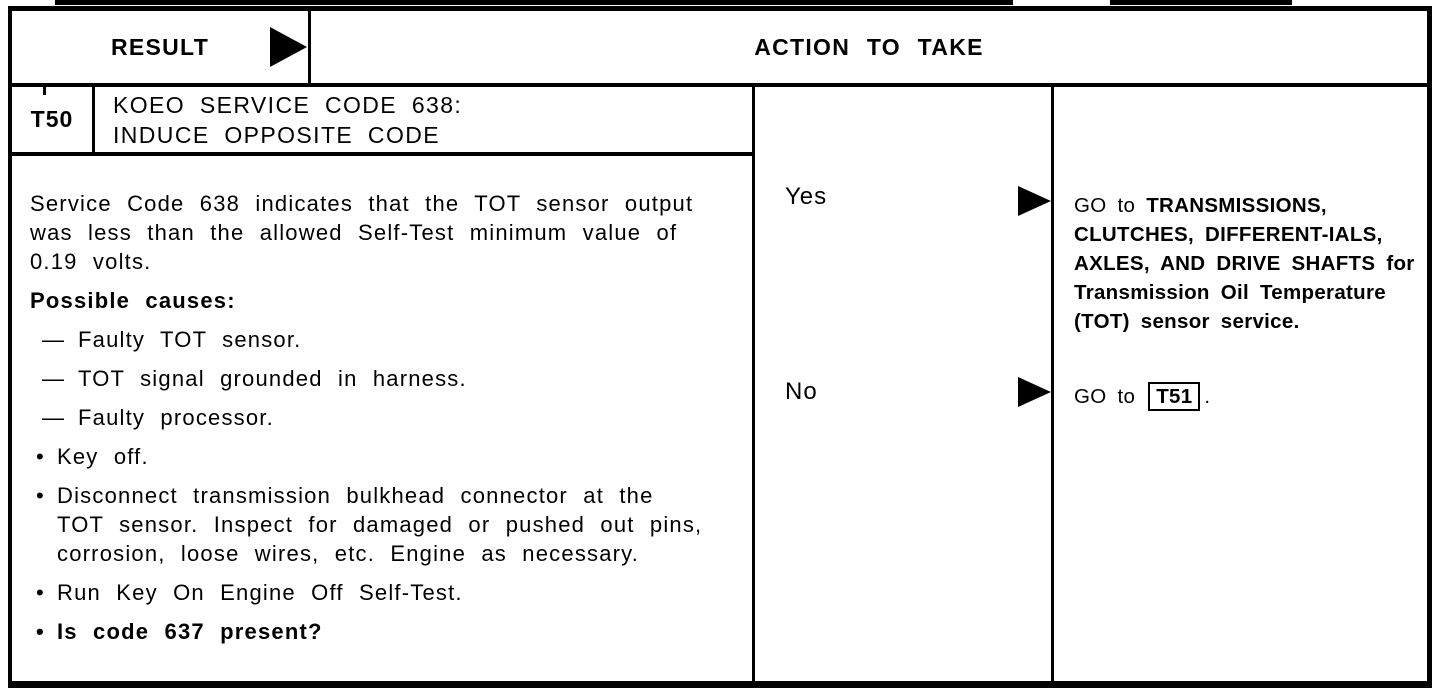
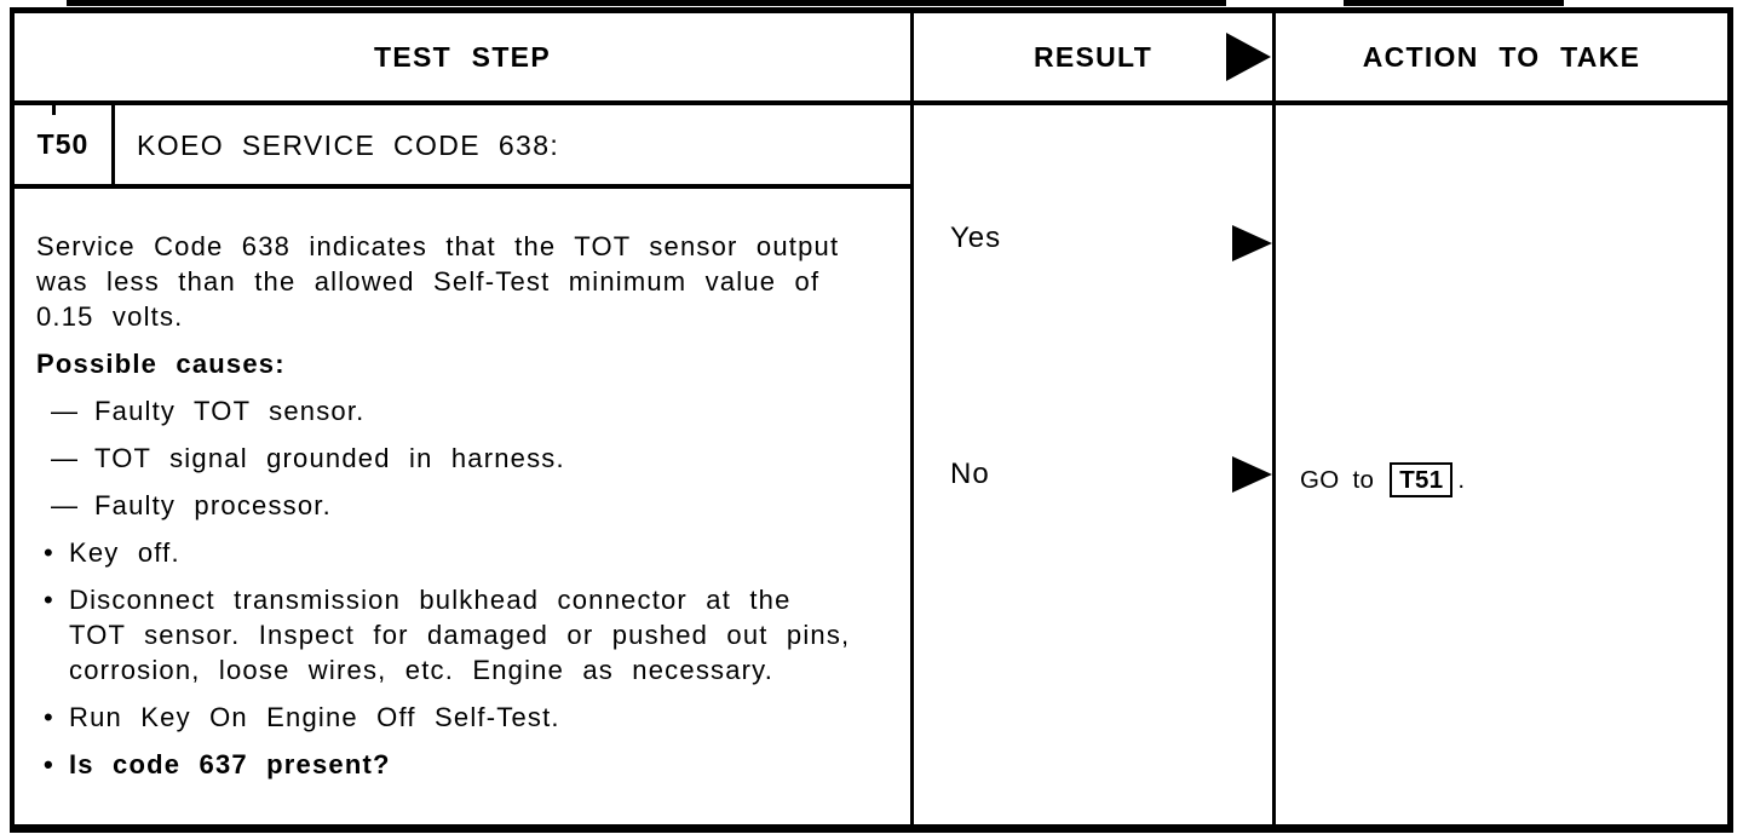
+ TEST STEP
  RESULT
  ACTION TO TAKE
  T50
  KOEO SERVICE CODE 638:
- INDUCE OPPOSITE CODE
- Service Code 638 indicates that the TOT sensor output was less than the allowed Self-Test minimum value of 0.19 volts.
+ Service Code 638 indicates that the TOT sensor output was less than the allowed Self-Test minimum value of 0.15 volts.
  Possible causes:
  —
  Faulty TOT sensor.
  —
  TOT signal grounded in harness.
  —
  Faulty processor.
  •
  Key off.
  •
  Disconnect transmission bulkhead connector at the TOT sensor. Inspect for damaged or pushed out pins, corrosion, loose wires, etc. Engine as necessary.
  •
  Run Key On Engine Off Self-Test.
  •
  Is code 637 present?
  Yes
  No
- GO to TRANSMISSIONS, CLUTCHES, DIFFERENT-IALS, AXLES, AND DRIVE SHAFTS for Transmission Oil Temperature (TOT) sensor service.
  GO to T51 .
